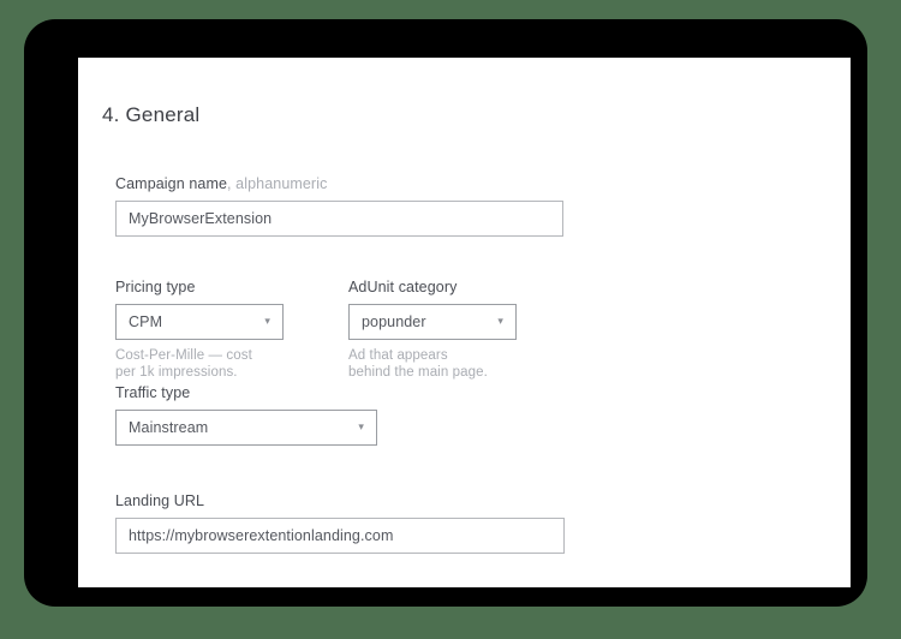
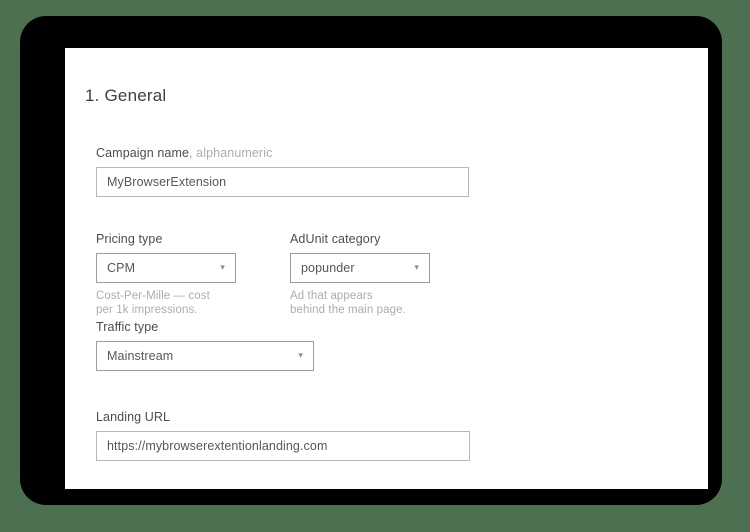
- 4. General
+ 1. General
  Campaign name, alphanumeric
  MyBrowserExtension
  Pricing type
  CPM
  ▾
  Cost-Per-Mille — cost
  per 1k impressions.
  AdUnit category
  popunder
  ▾
  Ad that appears
  behind the main page.
  Traffic type
  Mainstream
  ▾
  Landing URL
  https://mybrowserextentionlanding.com
